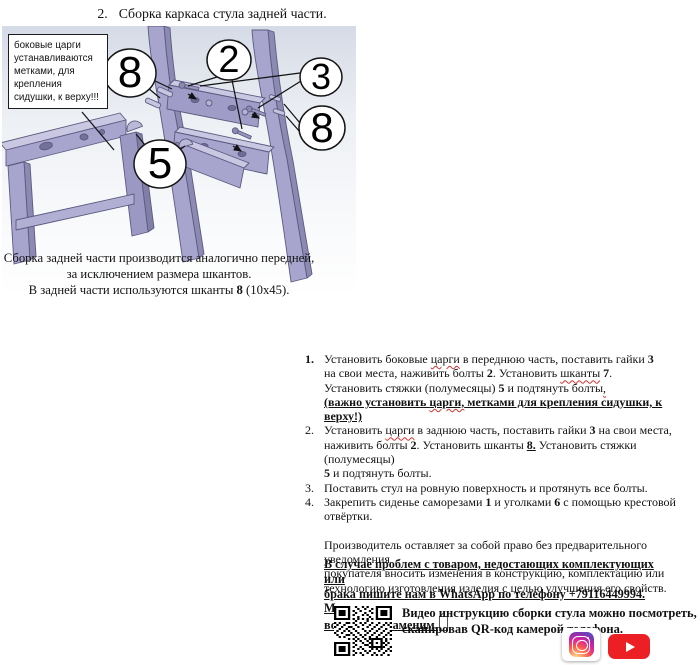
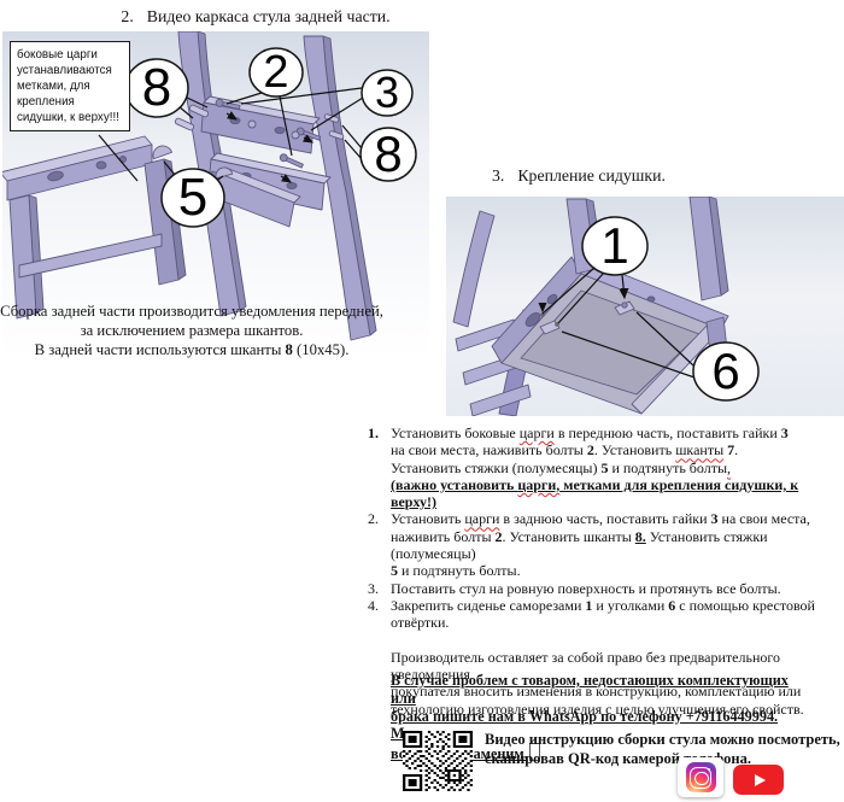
- 2. Сборка каркаса стула задней части.
+ 2. Видео каркаса стула задней части.
  8
  2
  3
  8
  5
  боковые царги устанавливаются метками, для крепления сидушки, к верху!!!
- Сборка задней части производится аналогично передней,
+ Сборка задней части производится уведомления передней,
  за исключением размера шкантов.
  В задней части используются шканты 8 (10x45).
+ 3. Крепление сидушки.
+ 1
+ 6
  1.
  Установить боковые царги в переднюю часть, поставить гайки 3
  на свои места, наживить болты 2. Установить шканты 7.
  Установить стяжки (полумесяцы) 5 и подтянуть болты,
  (важно установить царги, метками для крепления сидушки, к верху!)
  2.
  Установить царги в заднюю часть, поставить гайки 3 на свои места,
  наживить болты 2. Установить шканты 8. Установить стяжки (полумесяцы)
  5 и подтянуть болты.
  3.
  Поставить стул на ровную поверхность и протянуть все болты.
  4.
  Закрепить сиденье саморезами 1 и уголками 6 с помощью крестовой
  отвёртки.
  Производитель оставляет за собой право без предварительного уведомления
  покупателя вносить изменения в конструкцию, комплектацию или
  технологию изготовления изделия с целью улучшения его свойств.
  В случае проблем с товаром, недостающих комплектующих или
  брака пишите нам в WhatsApp по телефону +79116449994. М
  Видео инструкцию сборки стула можно посмотреть,
  сканировав QR-код камеройона.
